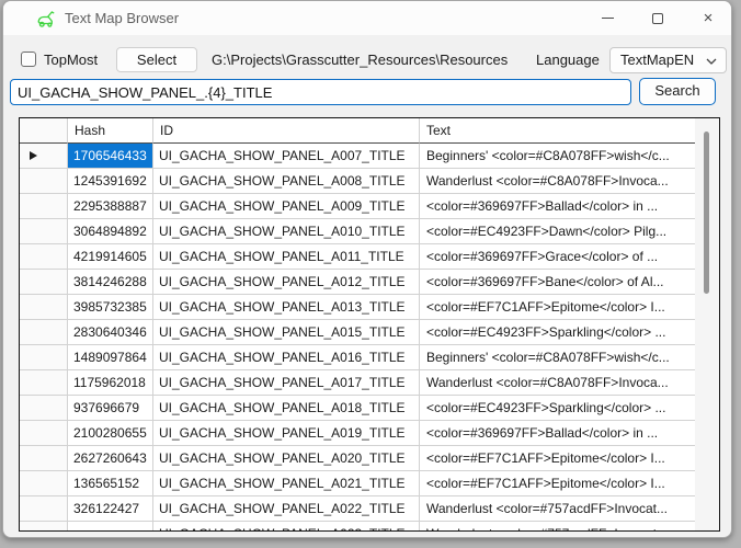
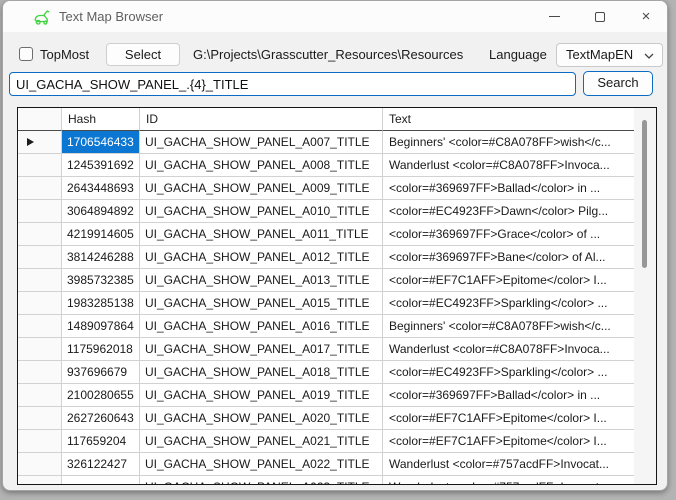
  Text Map Browser
  ×
  TopMost
  Select
  G:\Projects\Grasscutter_Resources\Resources
  Language
  TextMapEN
  UI_GACHA_SHOW_PANEL_.{4}_TITLE
  Search
  Hash
  ID
  Text
  1706546433
  UI_GACHA_SHOW_PANEL_A007_TITLE
  Beginners' <color=#C8A078FF>wish</c...
  1245391692
  UI_GACHA_SHOW_PANEL_A008_TITLE
  Wanderlust <color=#C8A078FF>Invoca...
- 2295388887
+ 2643448693
  UI_GACHA_SHOW_PANEL_A009_TITLE
  <color=#369697FF>Ballad</color> in ...
  3064894892
  UI_GACHA_SHOW_PANEL_A010_TITLE
  <color=#EC4923FF>Dawn</color> Pilg...
  4219914605
  UI_GACHA_SHOW_PANEL_A011_TITLE
  <color=#369697FF>Grace</color> of ...
  3814246288
  UI_GACHA_SHOW_PANEL_A012_TITLE
  <color=#369697FF>Bane</color> of Al...
  3985732385
  UI_GACHA_SHOW_PANEL_A013_TITLE
  <color=#EF7C1AFF>Epitome</color> I...
- 2830640346
+ 1983285138
  UI_GACHA_SHOW_PANEL_A015_TITLE
  <color=#EC4923FF>Sparkling</color> ...
  1489097864
  UI_GACHA_SHOW_PANEL_A016_TITLE
  Beginners' <color=#C8A078FF>wish</c...
  1175962018
  UI_GACHA_SHOW_PANEL_A017_TITLE
  Wanderlust <color=#C8A078FF>Invoca...
  937696679
  UI_GACHA_SHOW_PANEL_A018_TITLE
  <color=#EC4923FF>Sparkling</color> ...
  2100280655
  UI_GACHA_SHOW_PANEL_A019_TITLE
  <color=#369697FF>Ballad</color> in ...
  2627260643
  UI_GACHA_SHOW_PANEL_A020_TITLE
  <color=#EF7C1AFF>Epitome</color> I...
- 136565152
+ 117659204
  UI_GACHA_SHOW_PANEL_A021_TITLE
  <color=#EF7C1AFF>Epitome</color> I...
  326122427
  UI_GACHA_SHOW_PANEL_A022_TITLE
  Wanderlust <color=#757acdFF>Invocat...
